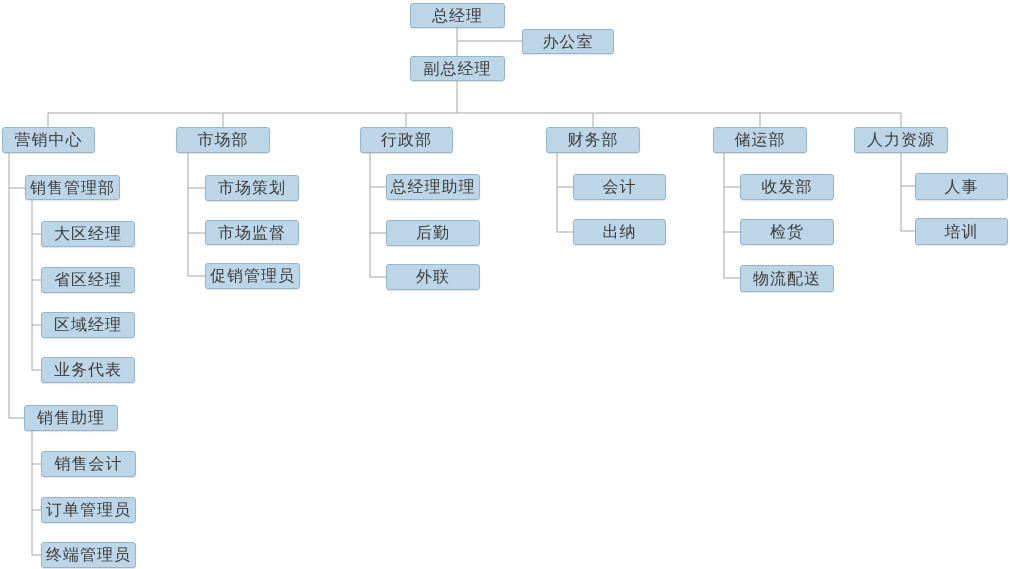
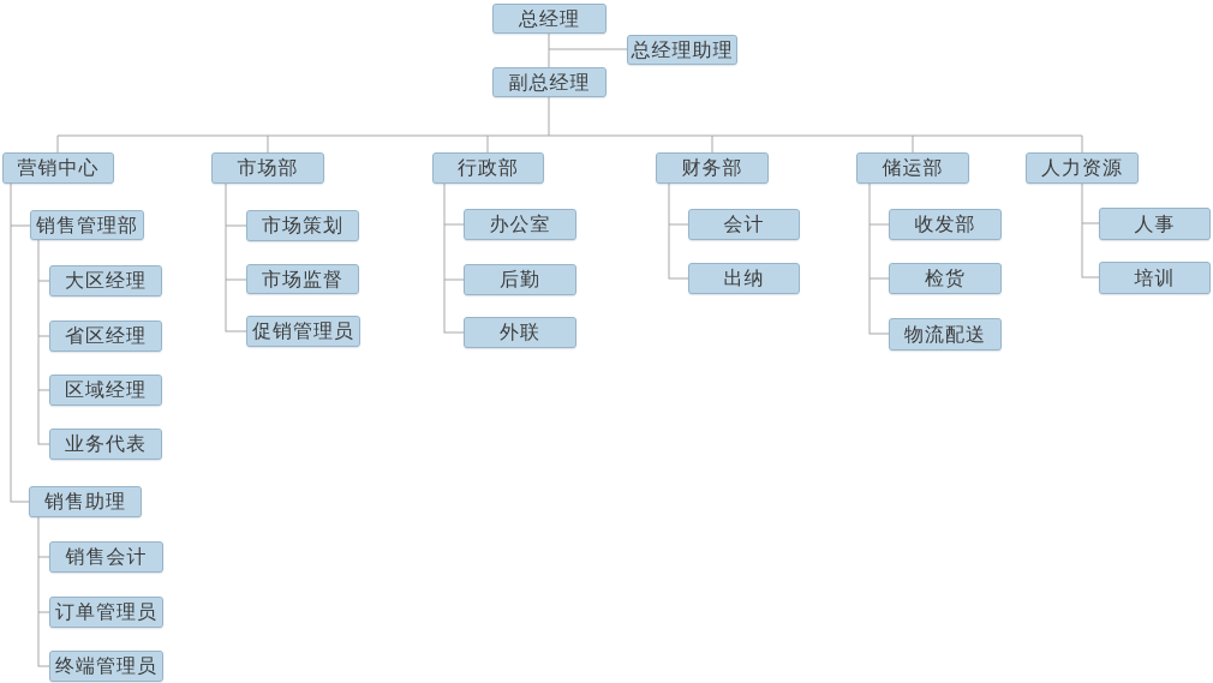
  总经理
- 办公室
+ 总经理助理
  副总经理
  营销中心
  市场部
  行政部
  财务部
  储运部
  人力资源
  销售管理部
  大区经理
  省区经理
  区域经理
  业务代表
  销售助理
  销售会计
  订单管理员
  终端管理员
  市场策划
  市场监督
  促销管理员
- 总经理助理
+ 办公室
  后勤
  外联
  会计
  出纳
  收发部
  检货
  物流配送
  人事
  培训
